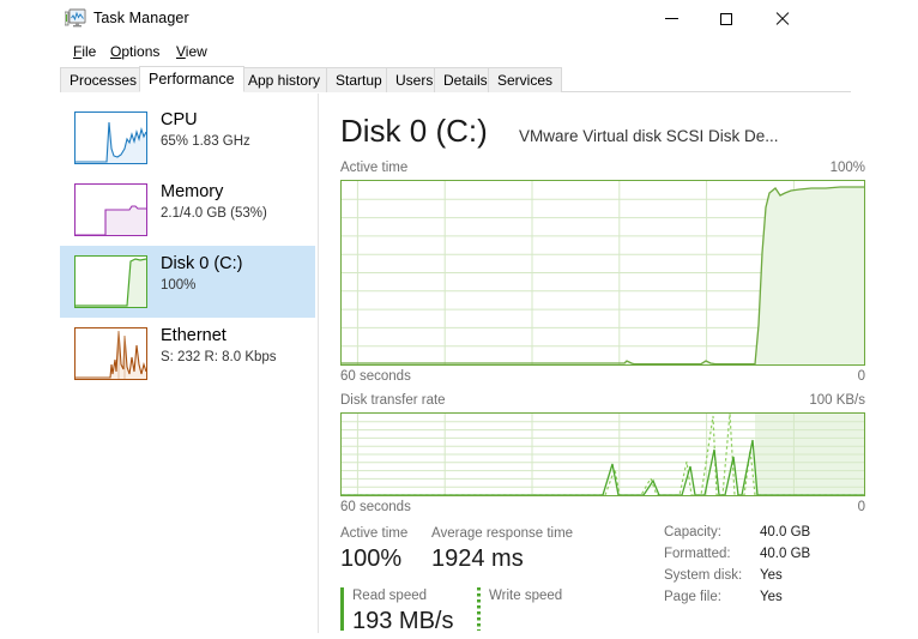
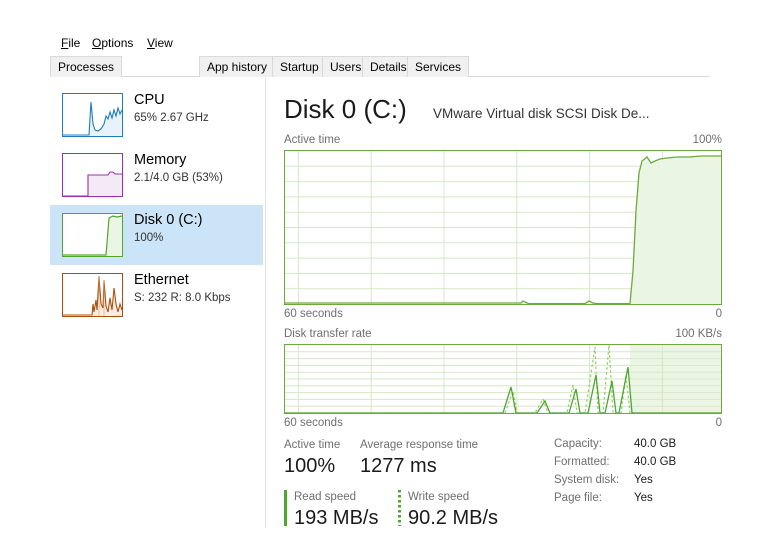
- Task Manager
  File
  Options
  View
  Processes
- Performance
  App history
  Startup
  Users
  Details
  Services
  CPU
- 65% 1.83 GHz
+ 65% 2.67 GHz
  Memory
  2.1/4.0 GB (53%)
  Disk 0 (C:)
  100%
  Ethernet
  S: 232 R: 8.0 Kbps
  Disk 0 (C:)
  VMware Virtual disk SCSI Disk De...
  Active time
  100%
  60 seconds
  0
  Disk transfer rate
  100 KB/s
  60 seconds
  0
  Active time
  100%
  Average response time
- 1924 ms
+ 1277 ms
  Read speed
  193 MB/s
  Write speed
+ 90.2 MB/s
  Capacity:
  40.0 GB
  Formatted:
  40.0 GB
  System disk:
  Yes
  Page file:
  Yes
